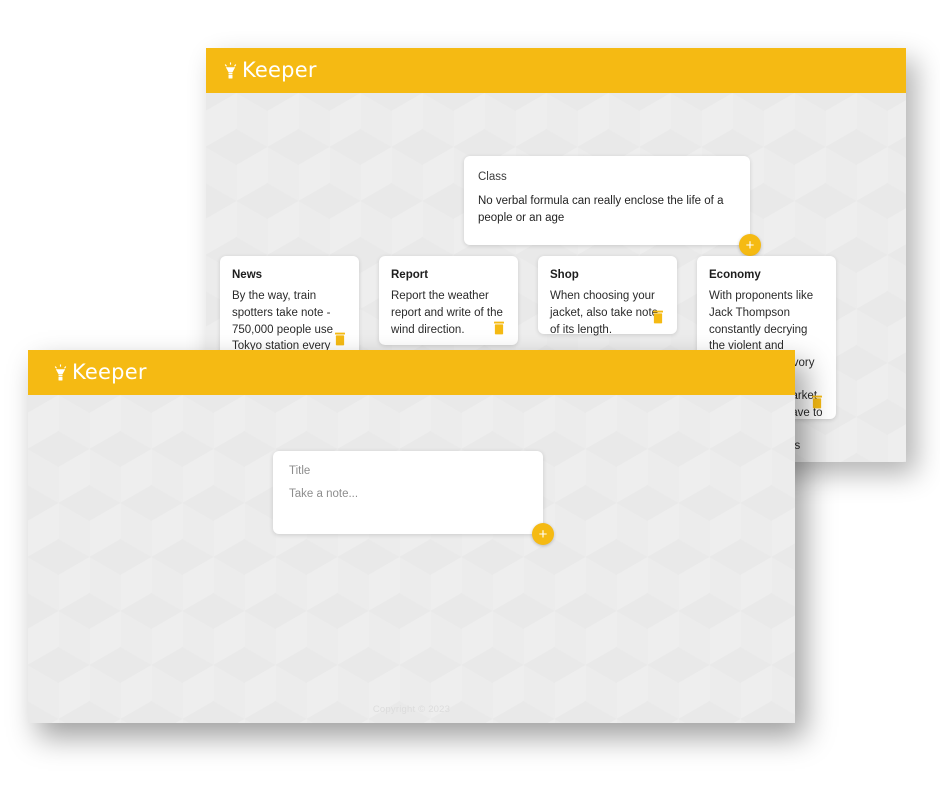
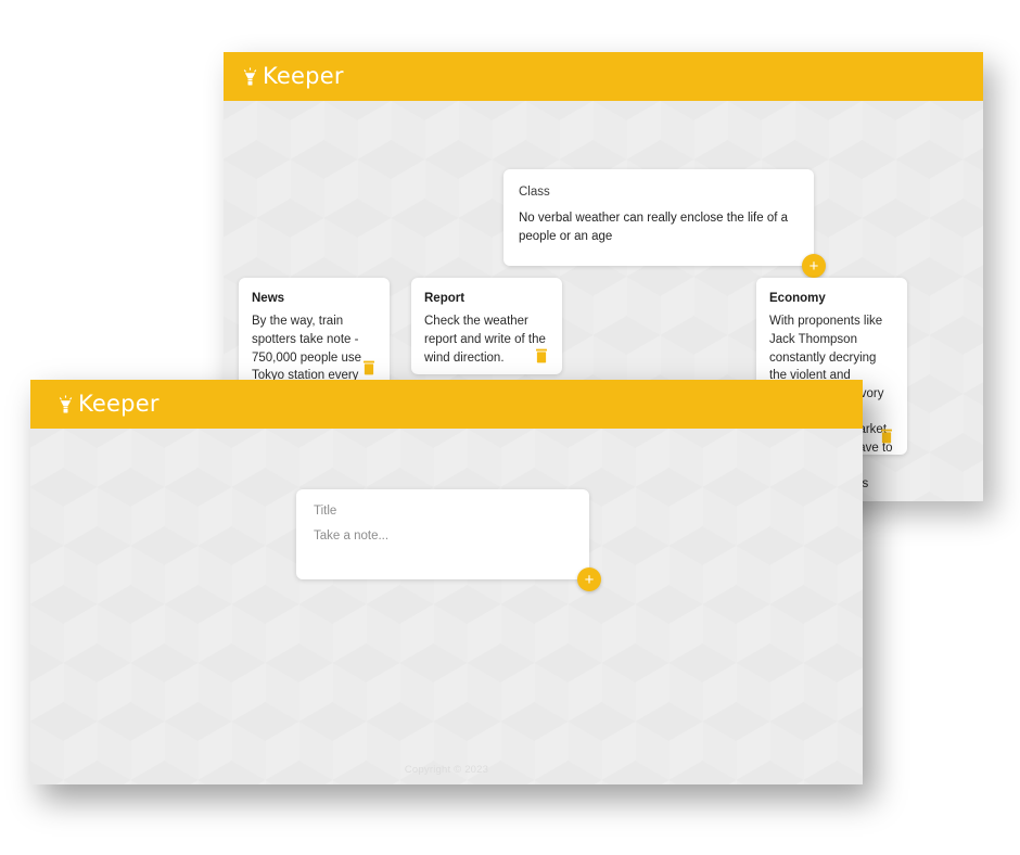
  Keeper
  Class
- No verbal formula can really enclose the life of a people or an age
+ No verbal weather can really enclose the life of a people or an age
  +
  News
  By the way, train spotters take note - 750,000 people use Tokyo station every
  Report
- Report the weather report and write of the wind direction.
+ Check the weather report and write of the wind direction.
- Shop
- When choosing your jacket, also take note of its length.
  Economy
  Keeper
  Title
  Take a note...
  +
